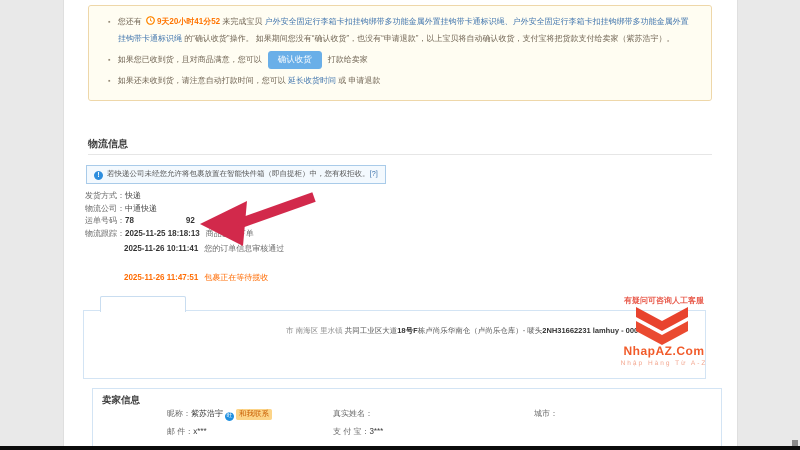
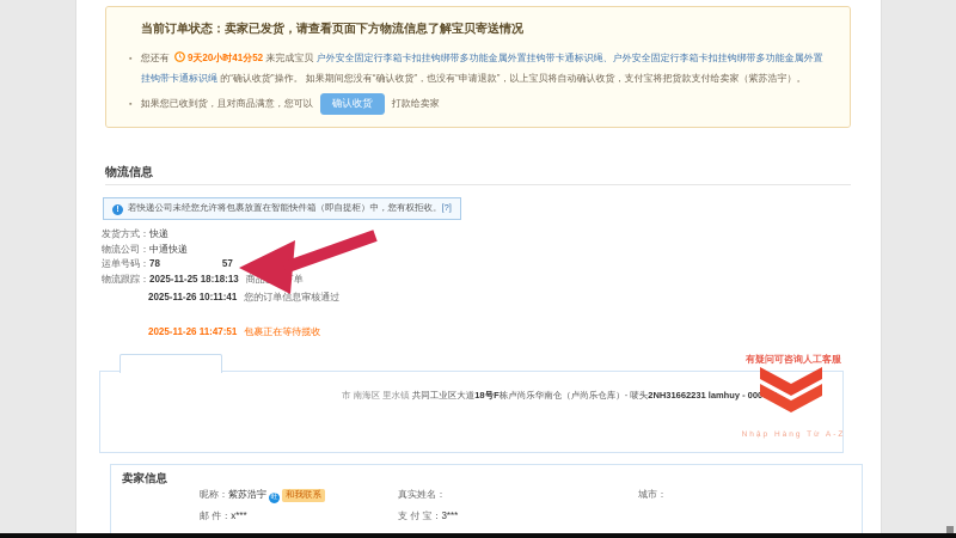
+ 当前订单状态：卖家已发货，请查看页面下方物流信息了解宝贝寄送情况
  您还有 9天20小时41分52 来完成宝贝 户外安全固定行李箱卡扣挂钩绑带多功能金属外置挂钩带卡通标识绳、户外安全固定行李箱卡扣挂钩绑带多功能金属外置挂钩带卡通标识绳 的“确认收货”操作。 如果期间您没有“确认收货”，也没有“申请退款”，以上宝贝将自动确认收货，支付宝将把货款支付给卖家（紫苏浩宇）。
  如果您已收到货，且对商品满意，您可以 确认收货 打款给卖家
- 如果还未收到货，请注意自动打款时间，您可以 延长收货时间 或 申请退款
  物流信息
  若快递公司未经您允许将包裹放置在智能快件箱（即自提柜）中，您有权拒收。[?]
  发货方式：快递
  物流公司：中通快递
- 运单号码：78 92
+ 运单号码：78 57
  物流跟踪：2025-11-25 18:18:13 商品单
  2025-11-26 10:11:41 您的订单信息审核通过
  2025-11-26 11:47:51 包裹正在等待揽收
  市 南海区 里水镇 共同工业区大道18号F栋卢尚乐华南仓（卢尚乐仓库）- 唛头2NH31662231 lamhuy - 00
  有疑问可咨询人工客服
- NhapAZ.Com
  卖家信息
  昵称：紫苏浩宇 和我联系
  真实姓名：
  城市：
  邮 件：x***
  支 付 宝：3***
